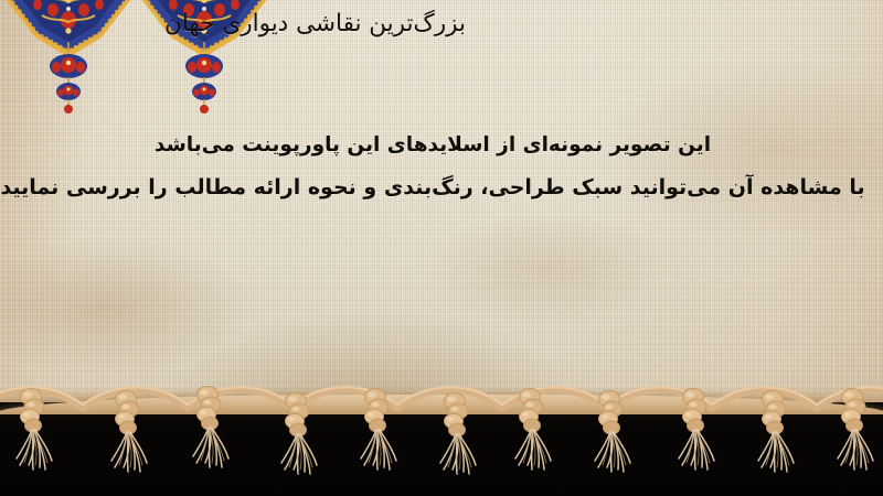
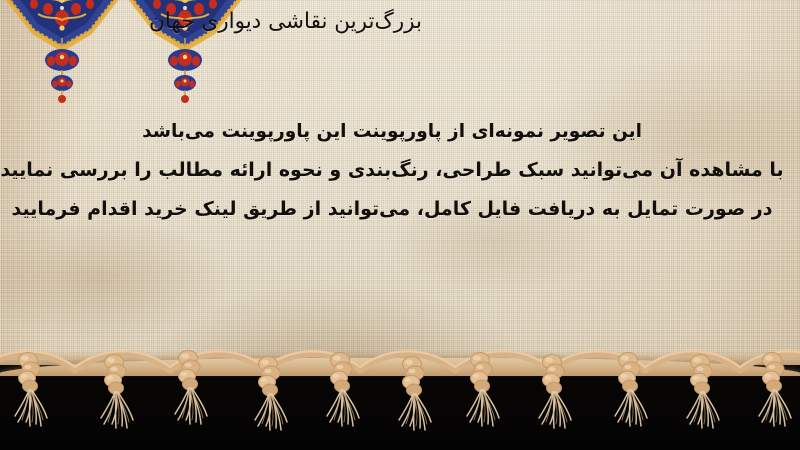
  بزرگ‌ترین نقاشی دیواری جهان
- این تصویر نمونه‌ای از اسلایدهای این پاورپوینت می‌باشد
+ این تصویر نمونه‌ای از پاورپوینت این پاورپوینت می‌باشد
  با مشاهده آن می‌توانید سبک طراحی، رنگ‌بندی و نحوه ارائه مطالب را بررسی نمایید
+ در صورت تمایل به دریافت فایل کامل، می‌توانید از طریق لینک خرید اقدام فرمایید
